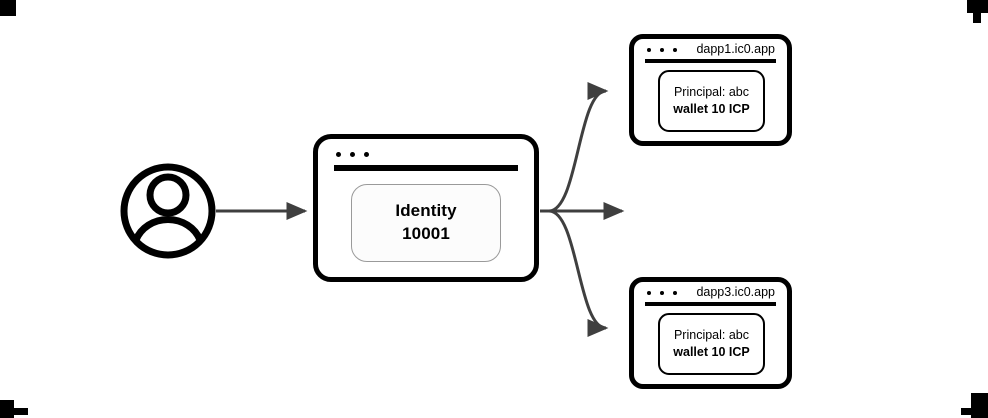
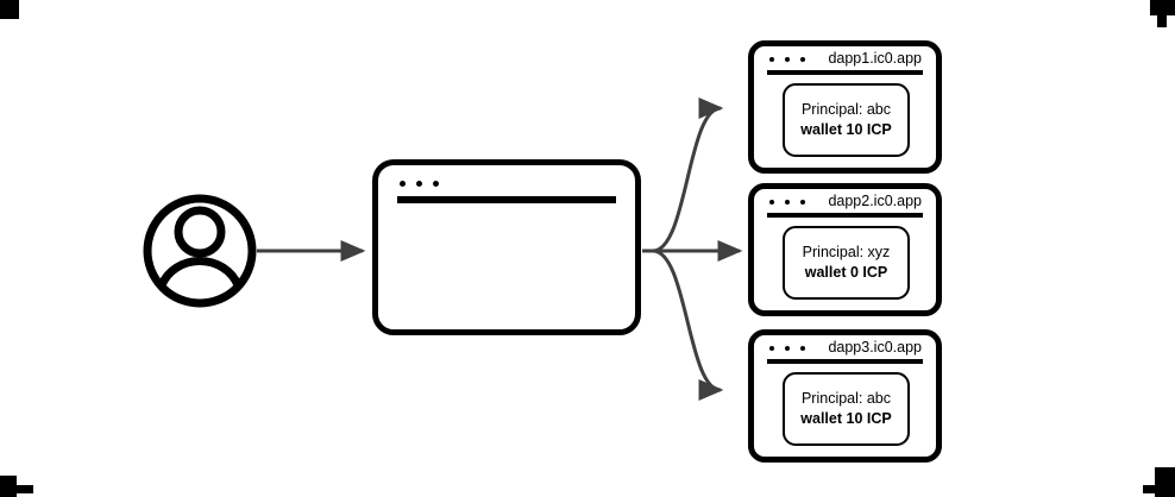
- Identity
- 10001
  dapp1.ic0.app
  Principal: abc
  wallet 10 ICP
+ dapp2.ic0.app
+ Principal: xyz
+ wallet 0 ICP
  dapp3.ic0.app
  Principal: abc
  wallet 10 ICP
